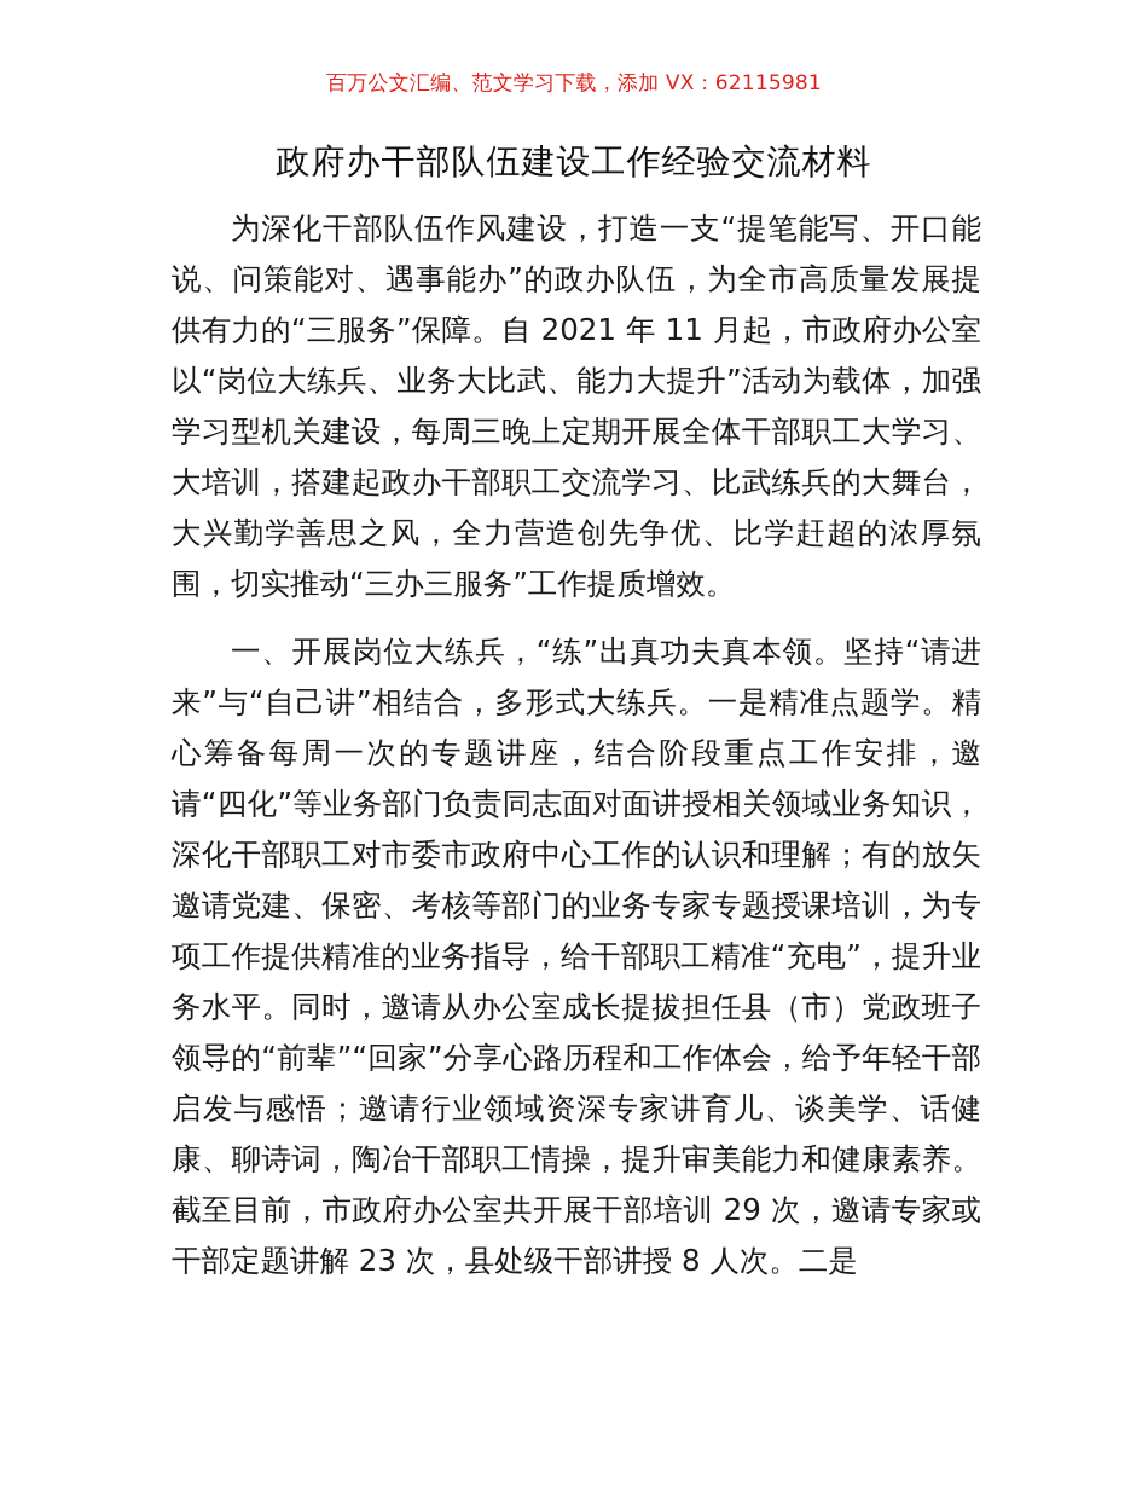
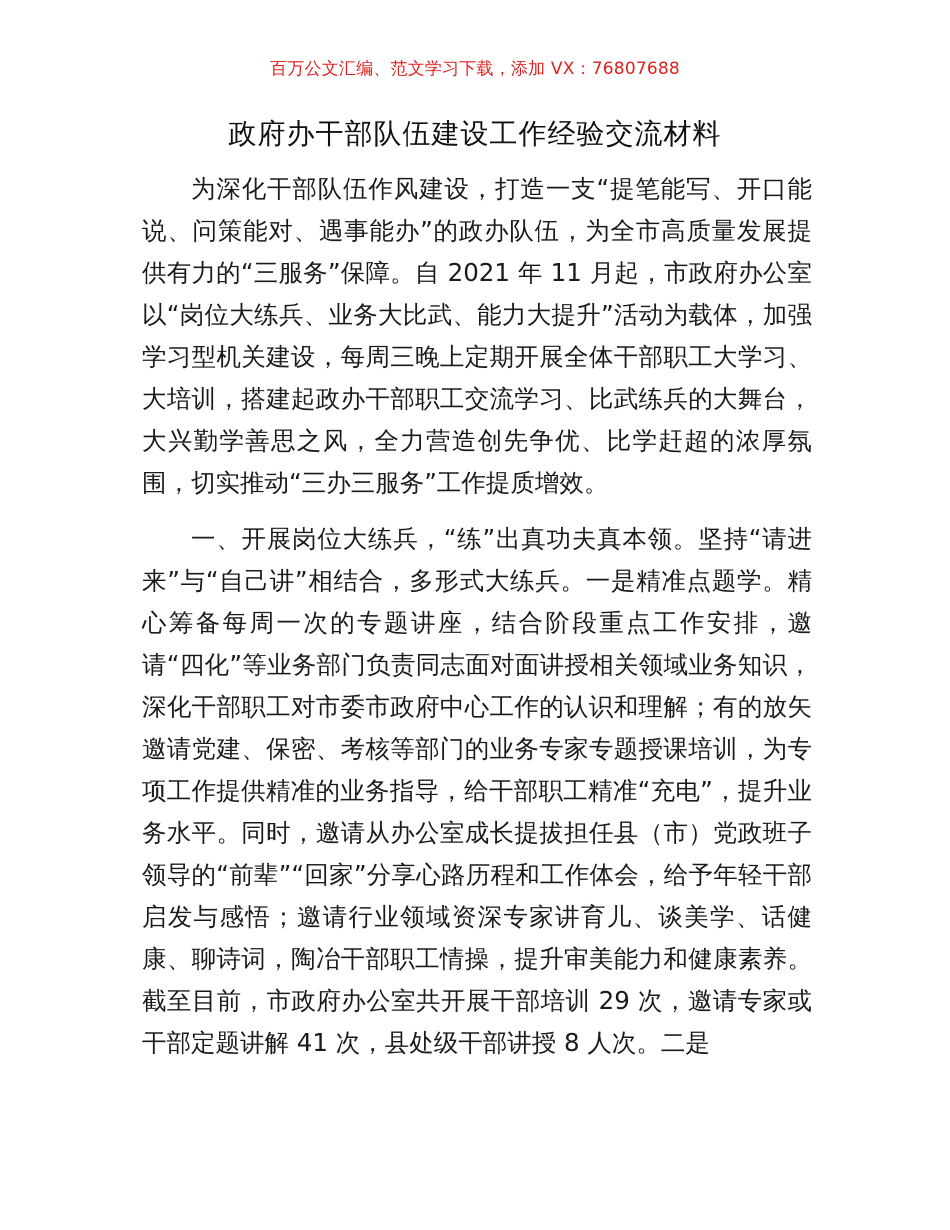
- 百万公文汇编、范文学习下载，添加 VX：62115981
+ 百万公文汇编、范文学习下载，添加 VX：76807688
  政府办干部队伍建设工作经验交流材料
  为深化干部队伍作风建设，打造一支“提笔能写、开口能说、问策能对、遇事能办”的政办队伍，为全市高质量发展提供有力的“三服务”保障。自 2021 年 11 月起，市政府办公室以“岗位大练兵、业务大比武、能力大提升”活动为载体，加强学习型机关建设，每周三晚上定期开展全体干部职工大学习、大培训，搭建起政办干部职工交流学习、比武练兵的大舞台，大兴勤学善思之风，全力营造创先争优、比学赶超的浓厚氛围，切实推动“三办三服务”工作提质增效。
- 一、开展岗位大练兵，“练”出真功夫真本领。坚持“请进来”与“自己讲”相结合，多形式大练兵。一是精准点题学。精心筹备每周一次的专题讲座，结合阶段重点工作安排，邀请“四化”等业务部门负责同志面对面讲授相关领域业务知识，深化干部职工对市委市政府中心工作的认识和理解；有的放矢邀请党建、保密、考核等部门的业务专家专题授课培训，为专项工作提供精准的业务指导，给干部职工精准“充电”，提升业务水平。同时，邀请从办公室成长提拔担任县（市）党政班子领导的“前辈”“回家”分享心路历程和工作体会，给予年轻干部启发与感悟；邀请行业领域资深专家讲育儿、谈美学、话健康、聊诗词，陶冶干部职工情操，提升审美能力和健康素养。截至目前，市政府办公室共开展干部培训 29 次，邀请专家或干部定题讲解 23 次，县处级干部讲授 8 人次。二是
+ 一、开展岗位大练兵，“练”出真功夫真本领。坚持“请进来”与“自己讲”相结合，多形式大练兵。一是精准点题学。精心筹备每周一次的专题讲座，结合阶段重点工作安排，邀请“四化”等业务部门负责同志面对面讲授相关领域业务知识，深化干部职工对市委市政府中心工作的认识和理解；有的放矢邀请党建、保密、考核等部门的业务专家专题授课培训，为专项工作提供精准的业务指导，给干部职工精准“充电”，提升业务水平。同时，邀请从办公室成长提拔担任县（市）党政班子领导的“前辈”“回家”分享心路历程和工作体会，给予年轻干部启发与感悟；邀请行业领域资深专家讲育儿、谈美学、话健康、聊诗词，陶冶干部职工情操，提升审美能力和健康素养。截至目前，市政府办公室共开展干部培训 29 次，邀请专家或干部定题讲解 41 次，县处级干部讲授 8 人次。二是
